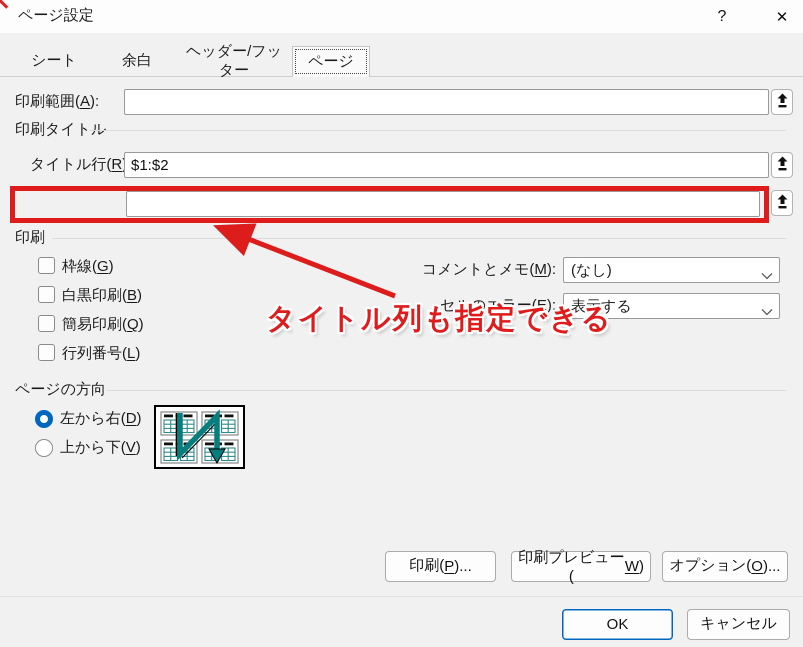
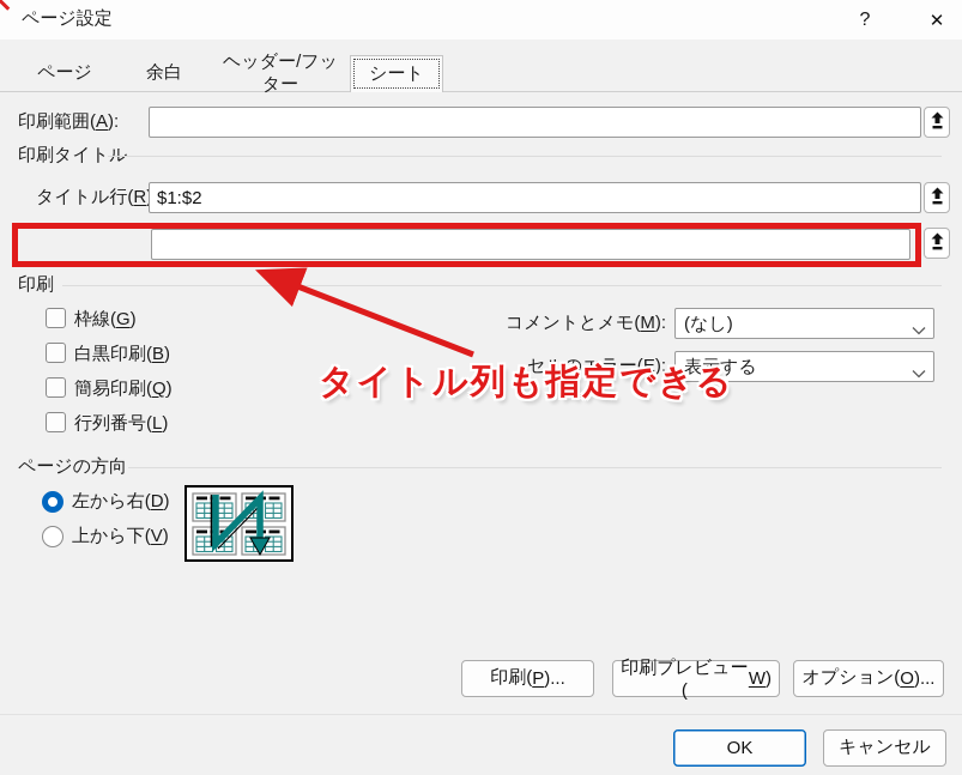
  ページ設定
  ?
  ✕
- シート
+ ページ
  余白
  ヘッダー/フッター
- ページ
+ シート
  印刷範囲(A):
  印刷タイト
  タイトル行(R
  $1:$2
  印刷
  枠線(G)
  白黒印刷(B)
  簡易印刷(Q)
  行列番号(L)
  コメントとメモ(M):
  (なし)
  セルのエラー(E):
  表示する
  ページの方向
  左から右(D)
  上から下(V)
  タイトル列も指定できる
  印刷(
  P
  )...
  印刷プレビュー(
  W
  )
  オプション(
  O
  )...
  OK
  キャンセル
